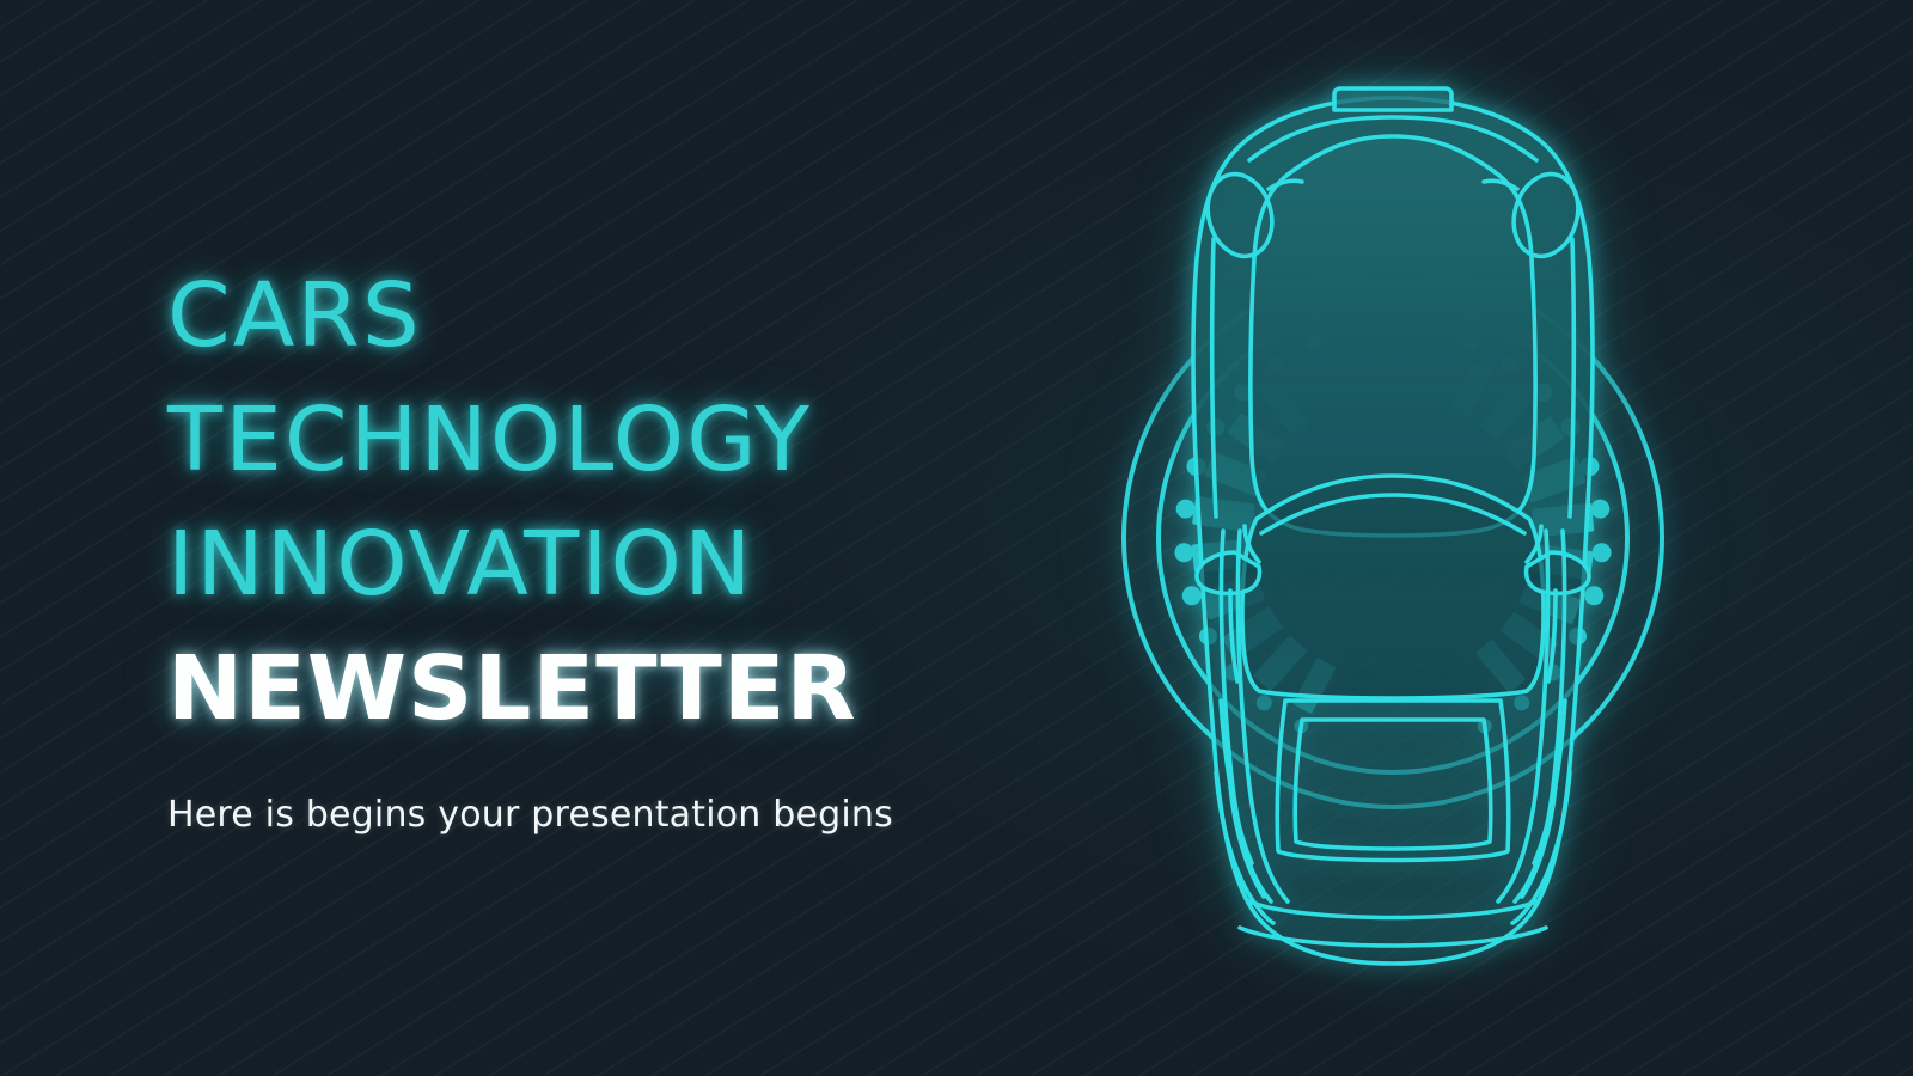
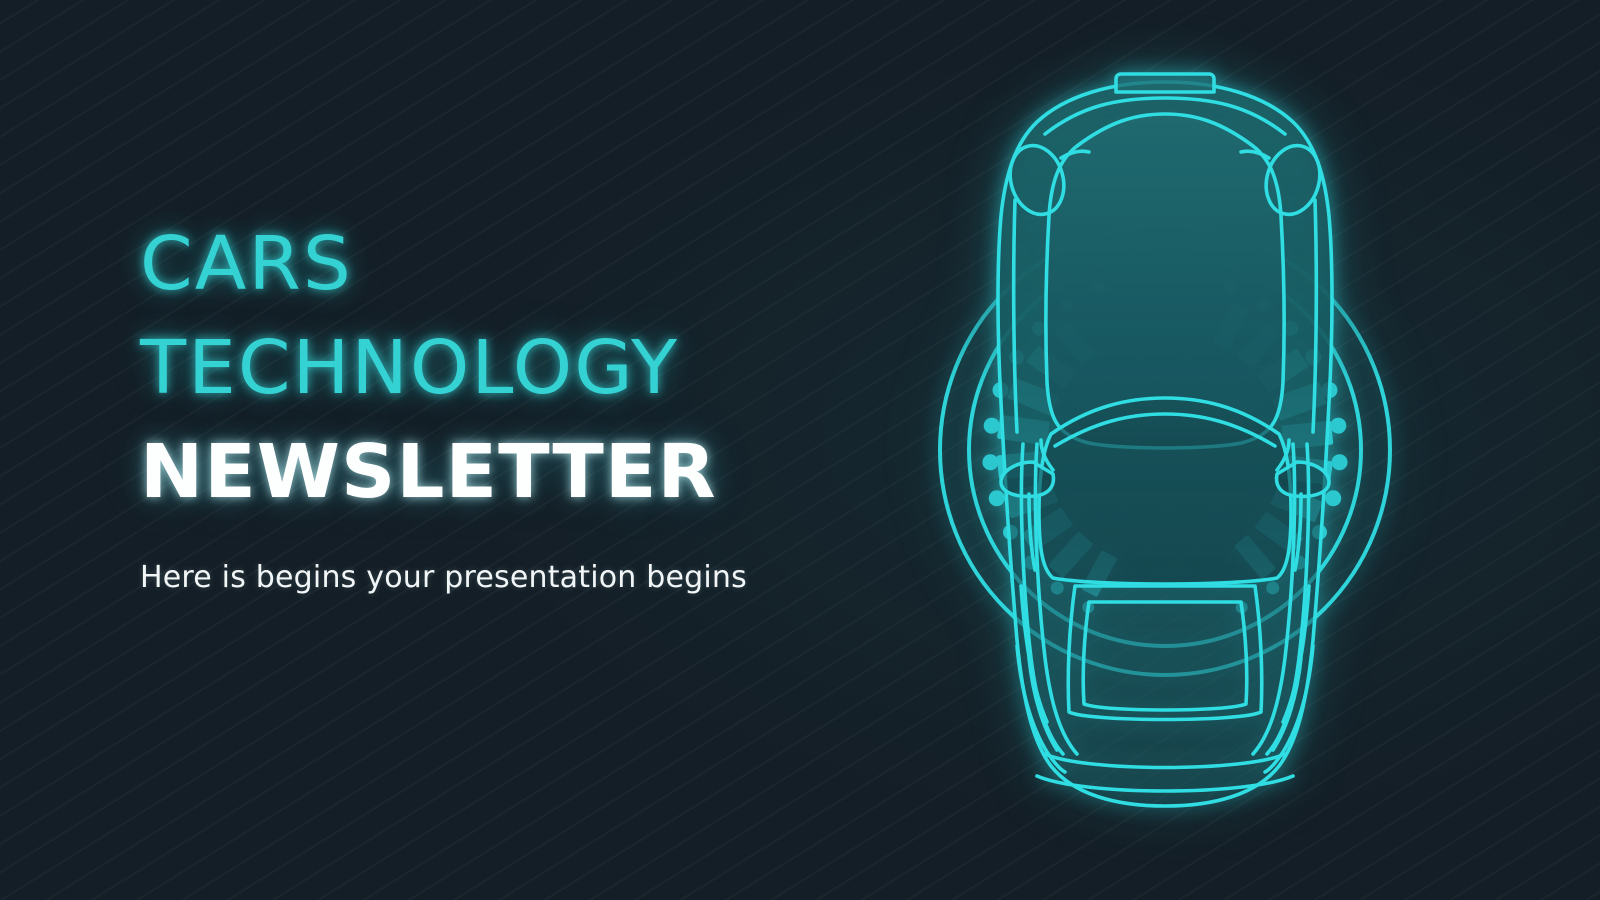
  CARS
  TECHNOLOGY
- INNOVATION
  NEWSLETTER
  Here is begins your presentation begins
